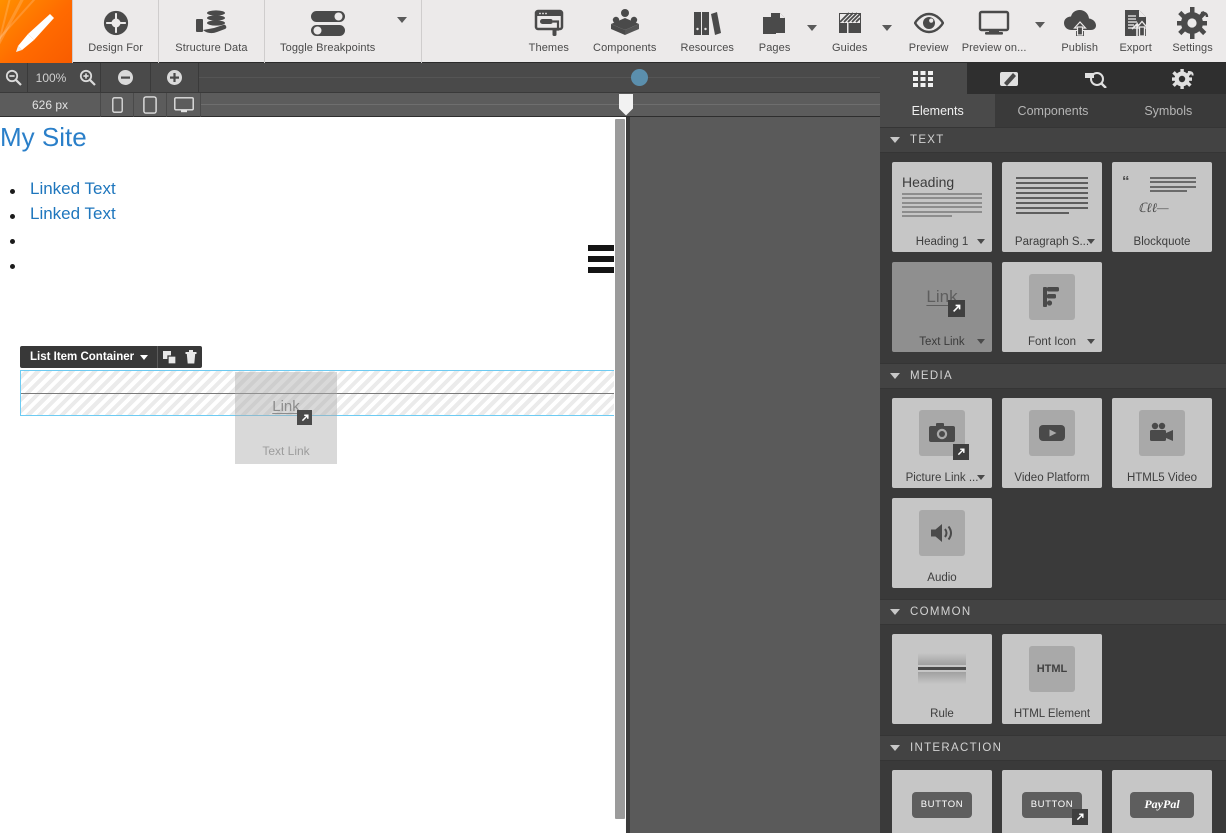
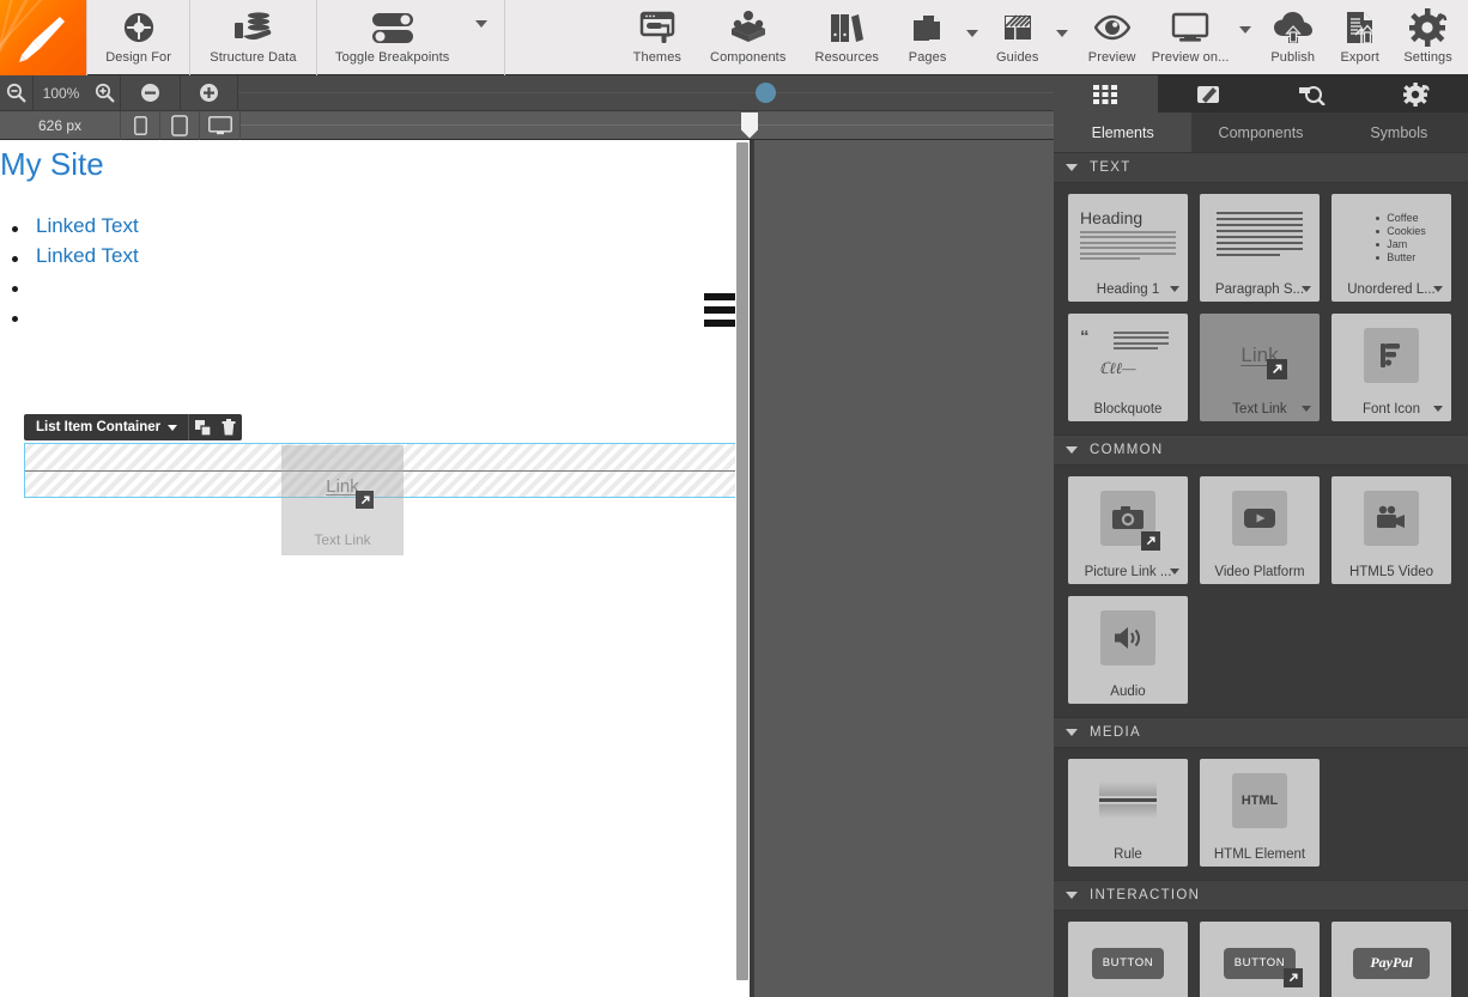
  Design For
  Structure Data
  Toggle Breakpoints
  Themes
  Components
  Resources
  Pages
  Guides
  Preview
  Preview on...
  Publish
  Export
  Settings
  100%
  626 px
  My Site
  Linked Text
  Linked Text
  List Item Container
  Link
  Text Link
  Elements
  Components
  Symbols
  TEXT
  Heading
  Heading 1
  Paragraph S...
+ Coffee
+ Cookies
+ Jam
+ Butter
+ Unordered L...
  “
  ℂℓℓ—
  Blockquote
  Link
  Text Link
  Font Icon
- MEDIA
+ COMMON
  Picture Link ...
  Video Platform
  HTML5 Video
  Audio
- COMMON
+ MEDIA
  Rule
  HTML
  HTML Element
  INTERACTION
  BUTTON
  BUTTON
  PayPal
